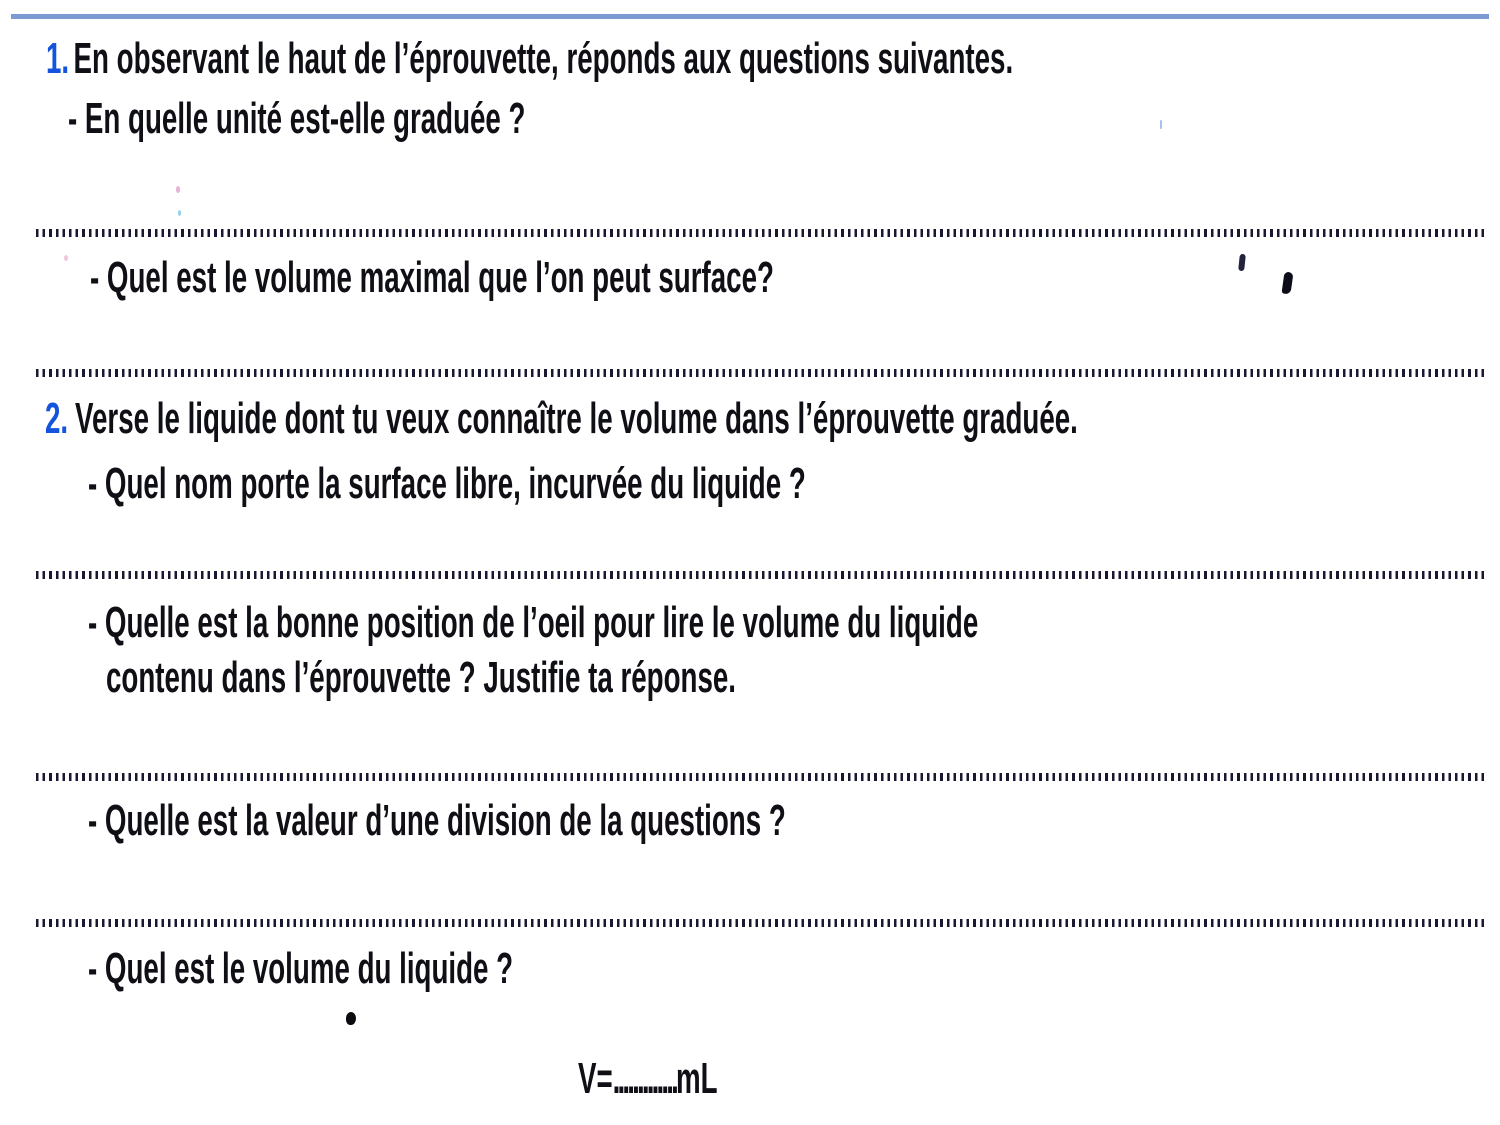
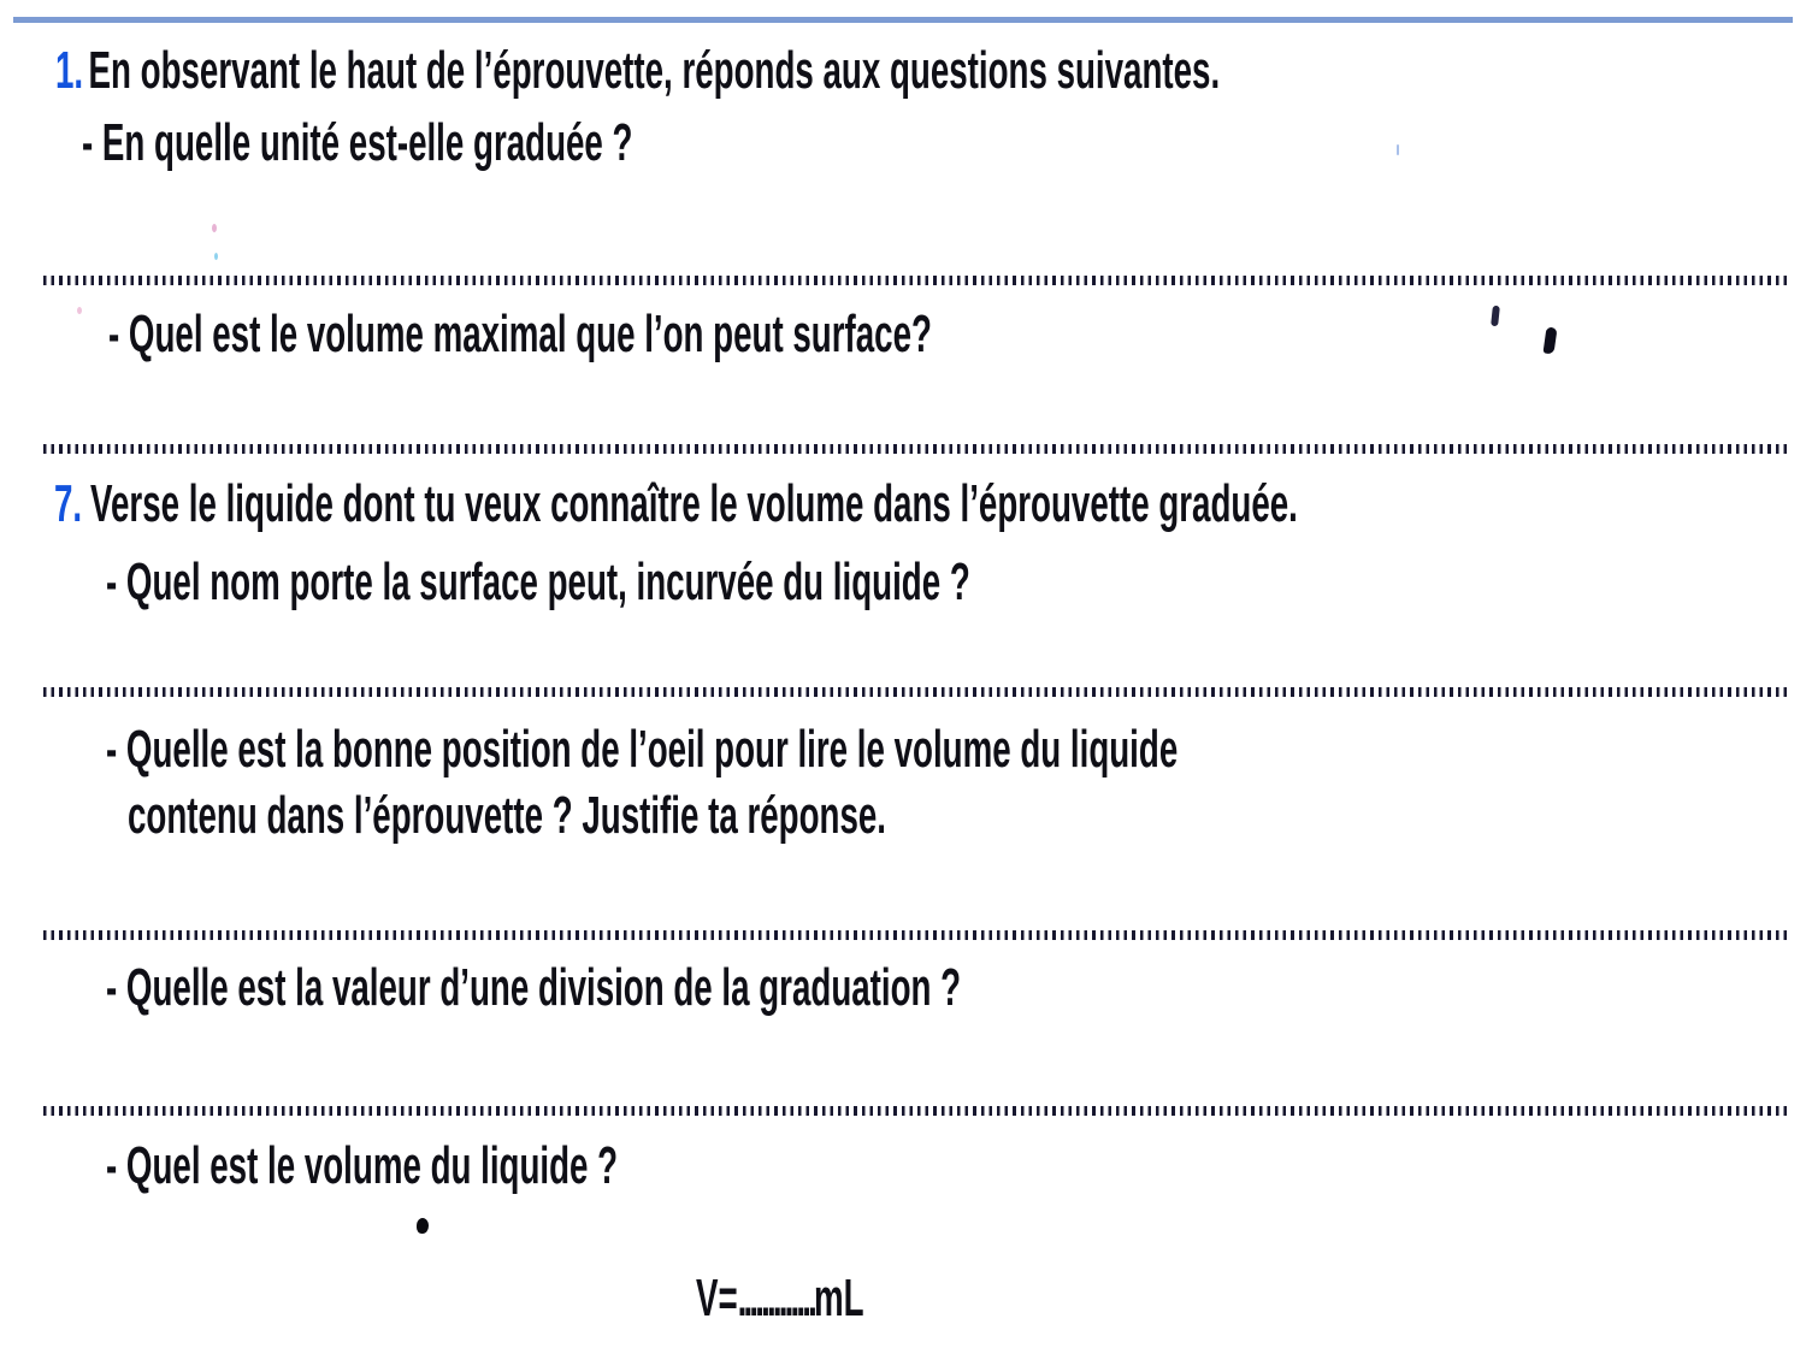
  1.En observant le haut de l’éprouvette, réponds aux questions suivantes.
  - En quelle unité est-elle graduée ?
  - Quel est le volume maximal que l’on peut surface?
- 2. Verse le liquide dont tu veux connaître le volume dans l’éprouvette graduée.
+ 7. Verse le liquide dont tu veux connaître le volume dans l’éprouvette graduée.
- - Quel nom porte la surface libre, incurvée du liquide ?
+ - Quel nom porte la surface peut, incurvée du liquide ?
  - Quelle est la bonne position de l’oeil pour lire le volume du liquide
  contenu dans l’éprouvette ? Justifie ta réponse.
- - Quelle est la valeur d’une division de la questions ?
+ - Quelle est la valeur d’une division de la graduation ?
  - Quel est le volume du liquide ?
  V=.............mL
